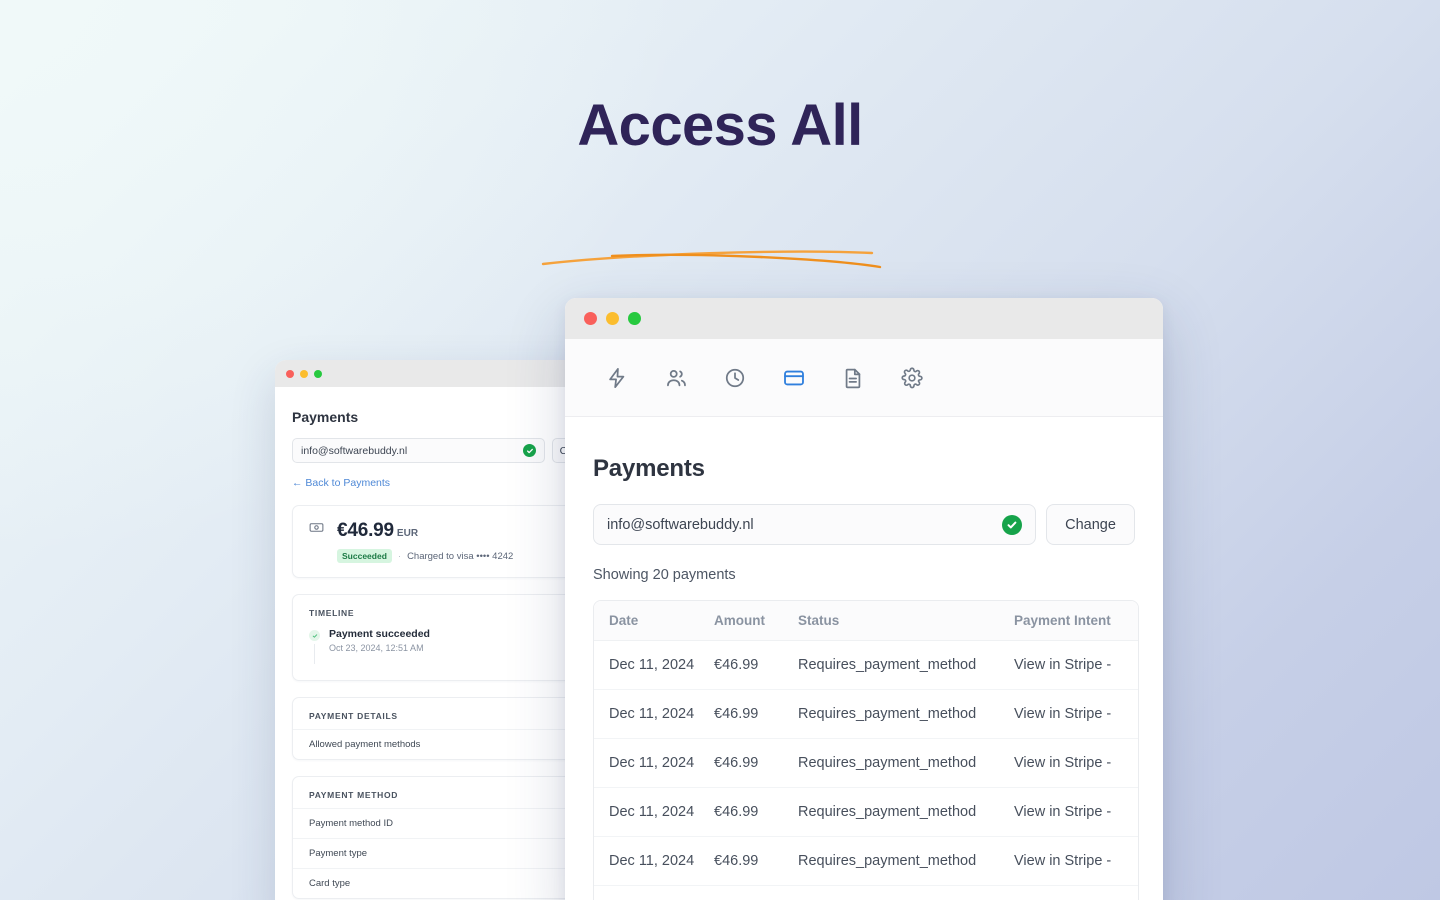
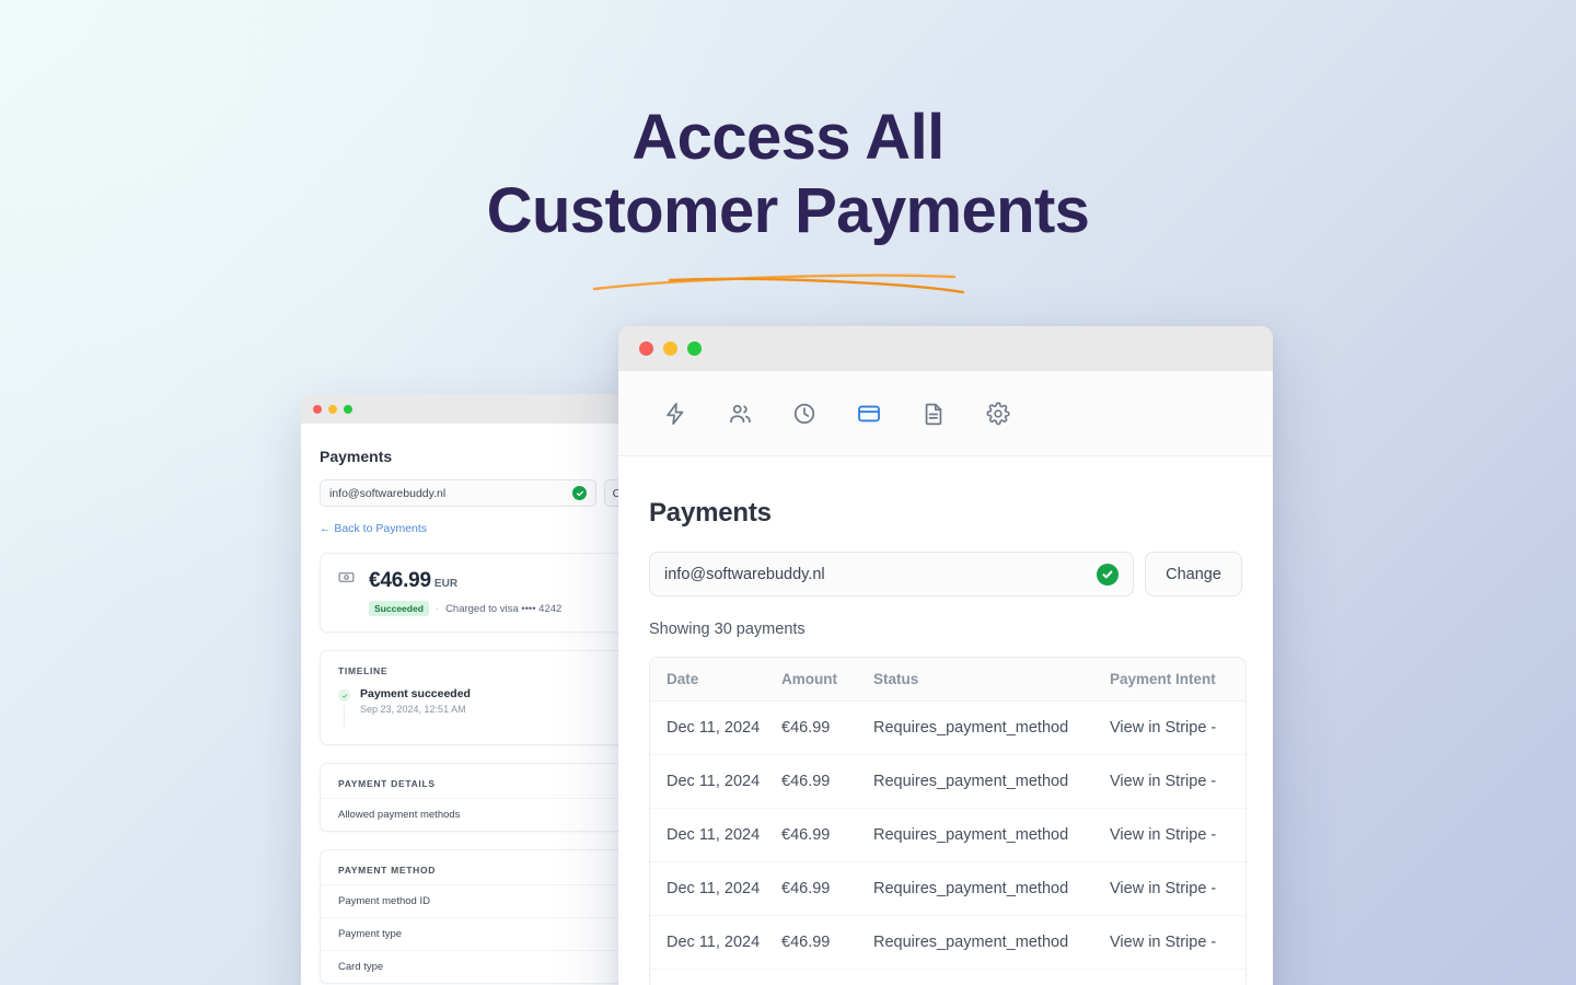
  Access All
+ Customer Payments
  Payments
  info@softwarebuddy.nl
  ← Back to Payments
  €46.99 EUR
  Succeeded
  ·
  Charged to visa •••• 4242
  TIMELINE
  Payment succeeded
- Oct 23, 2024, 12:51 AM
+ Sep 23, 2024, 12:51 AM
  PAYMENT DETAILS
  Allowed payment methods
  PAYMENT METHOD
  Payment method ID
  Payment type
  Card type
  Payments
  info@softwarebuddy.nl
  Change
- Showing 20 payments
+ Showing 30 payments
  Date	Amount	Status	Payment Intent
  Dec 11, 2024	€46.99	Requires_payment_method	View in Stripe -
  Dec 11, 2024	€46.99	Requires_payment_method	View in Stripe -
  Dec 11, 2024	€46.99	Requires_payment_method	View in Stripe -
  Dec 11, 2024	€46.99	Requires_payment_method	View in Stripe -
  Dec 11, 2024	€46.99	Requires_payment_method	View in Stripe -
